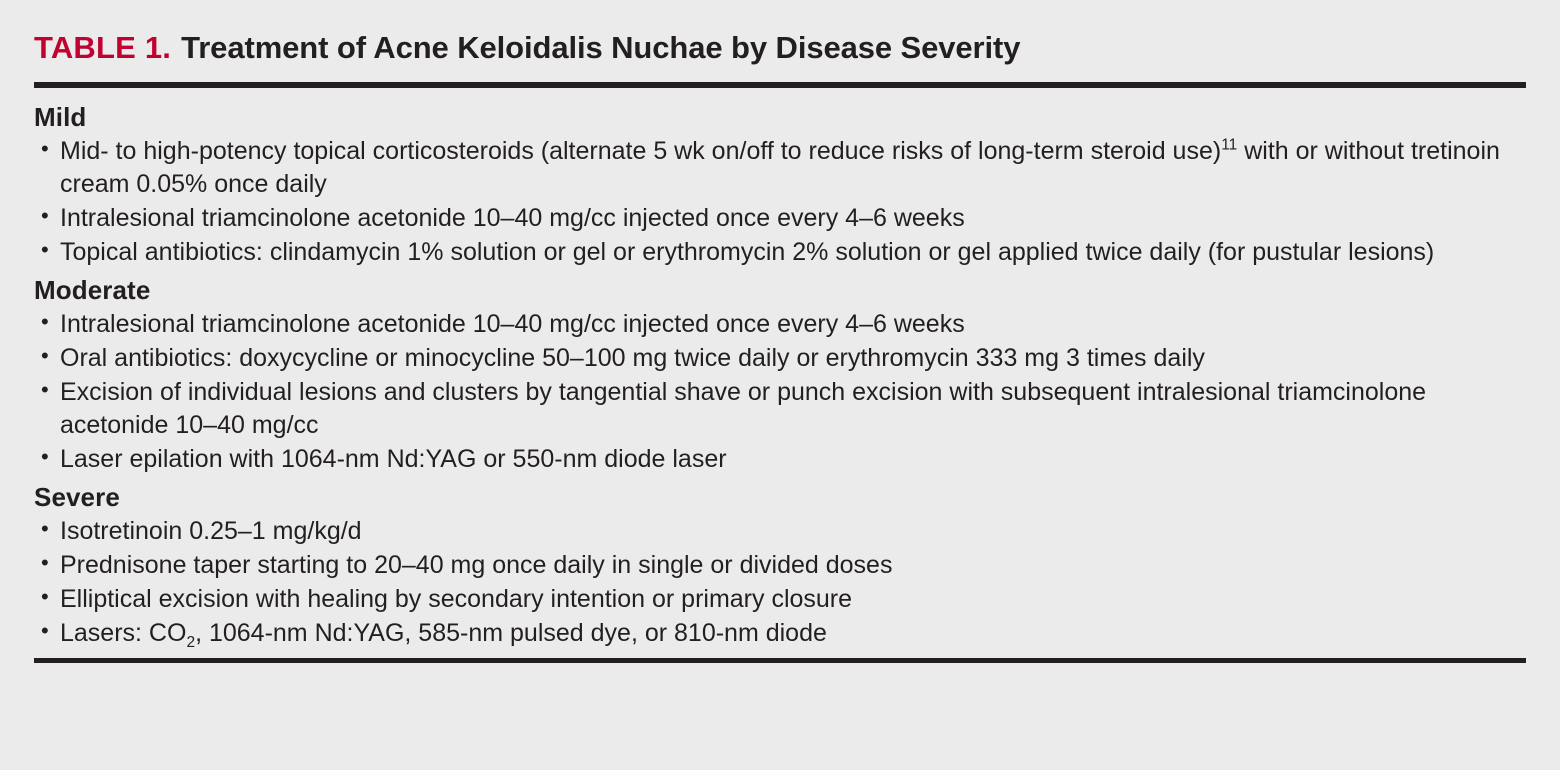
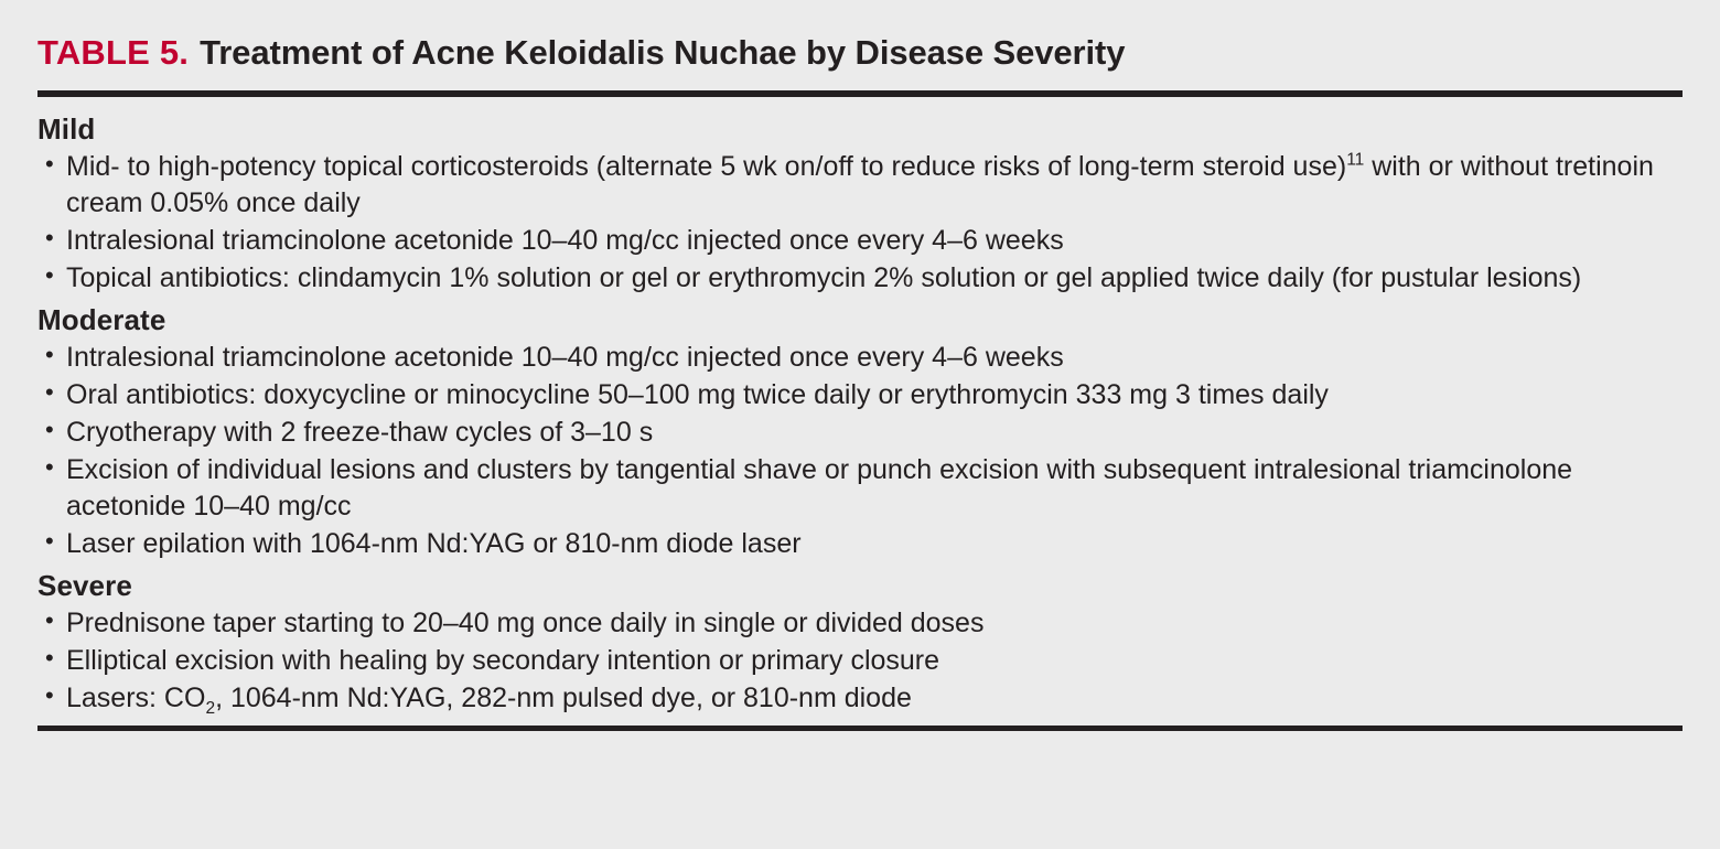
- TABLE 1.
+ TABLE 5.
  Treatment of Acne Keloidalis Nuchae by Disease Severity
  Mild
  Mid- to high-potency topical corticosteroids (alternate 5 wk on/off to reduce risks of long-term steroid use)11 with or without tretinoin cream 0.05% once daily
  Intralesional triamcinolone acetonide 10–40 mg/cc injected once every 4–6 weeks
  Topical antibiotics: clindamycin 1% solution or gel or erythromycin 2% solution or gel applied twice daily (for pustular lesions)
  Moderate
  Intralesional triamcinolone acetonide 10–40 mg/cc injected once every 4–6 weeks
  Oral antibiotics: doxycycline or minocycline 50–100 mg twice daily or erythromycin 333 mg 3 times daily
+ Cryotherapy with 2 freeze-thaw cycles of 3–10 s
  Excision of individual lesions and clusters by tangential shave or punch excision with subsequent intralesional triamcinolone acetonide 10–40 mg/cc
- Laser epilation with 1064-nm Nd:YAG or 550-nm diode laser
+ Laser epilation with 1064-nm Nd:YAG or 810-nm diode laser
  Severe
- Isotretinoin 0.25–1 mg/kg/d
  Prednisone taper starting to 20–40 mg once daily in single or divided doses
  Elliptical excision with healing by secondary intention or primary closure
- Lasers: CO2, 1064-nm Nd:YAG, 585-nm pulsed dye, or 810-nm diode
+ Lasers: CO2, 1064-nm Nd:YAG, 282-nm pulsed dye, or 810-nm diode
